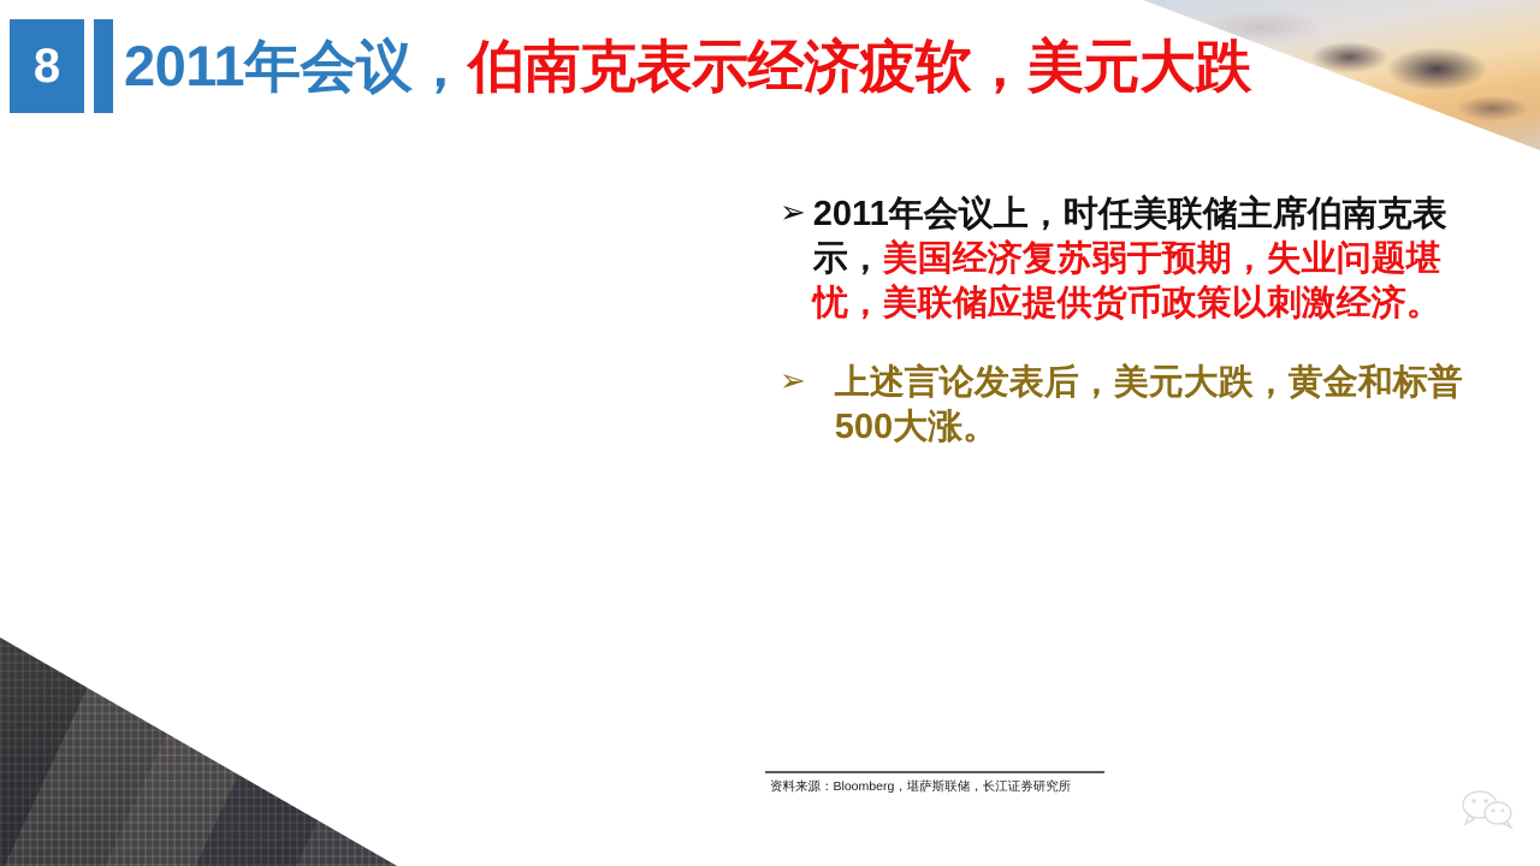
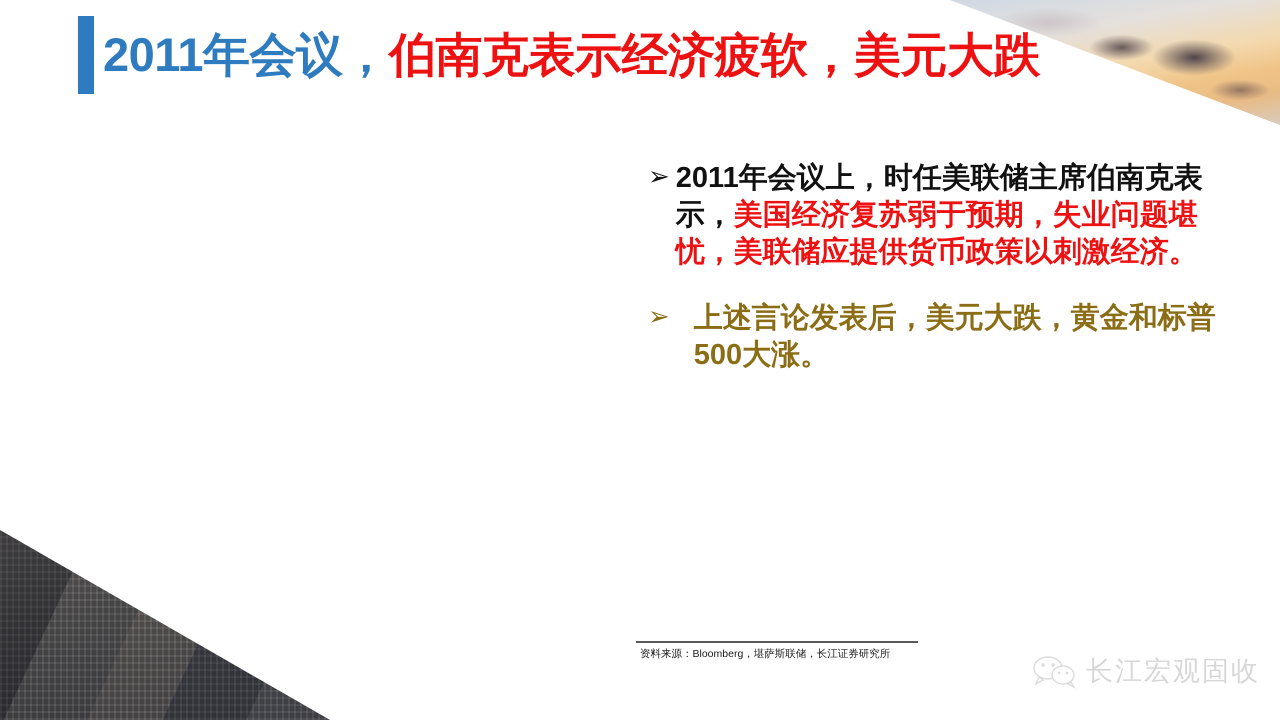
- 8
  2011年会议，伯南克表示经济疲软，美元大跌
  ➢
  2011年会议上，时任美联储主席伯南克表示，美国经济复苏弱于预期，失业问题堪忧，美联储应提供货币政策以刺激经济。
  ➢
  上述言论发表后，美元大跌，黄金和标普500大涨。
  资料来源：Bloomberg，堪萨斯联储，长江证券研究所
+ 长江宏观固收
